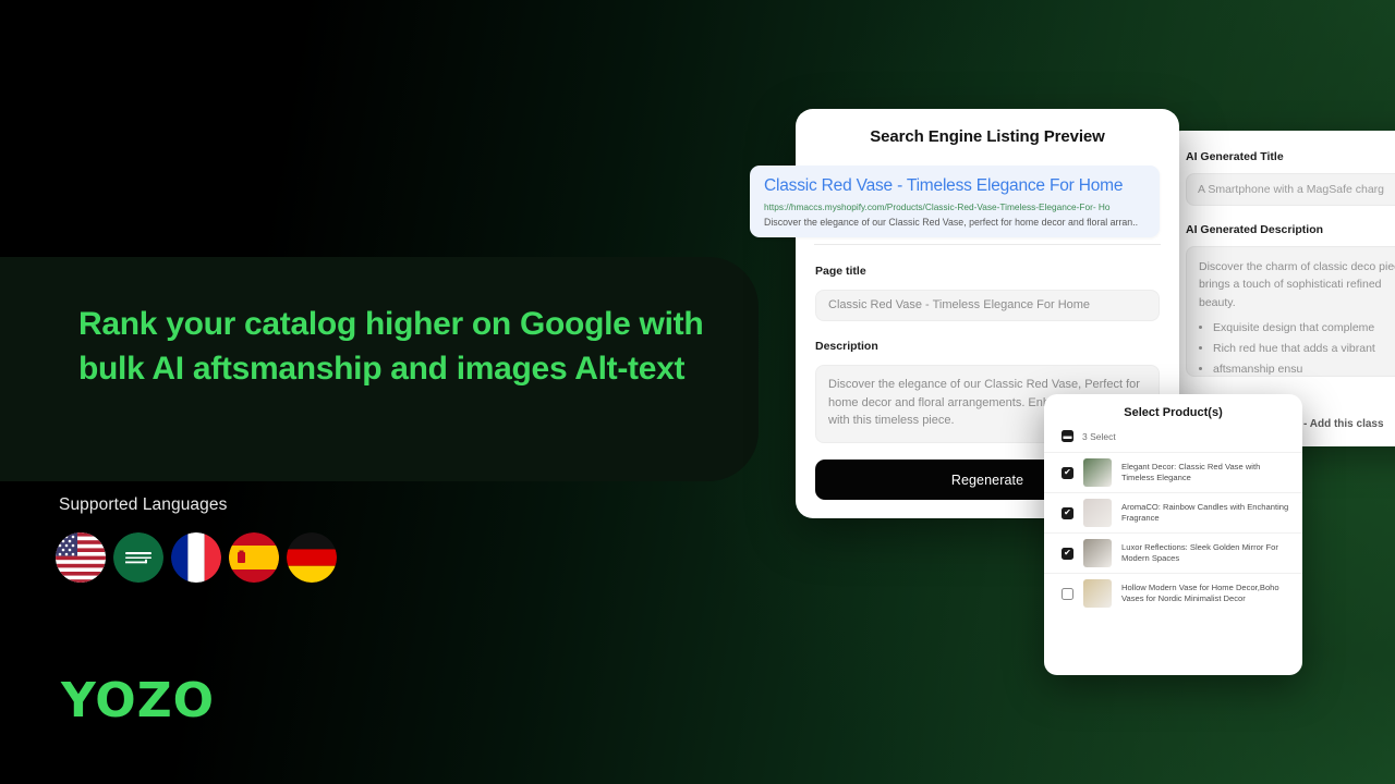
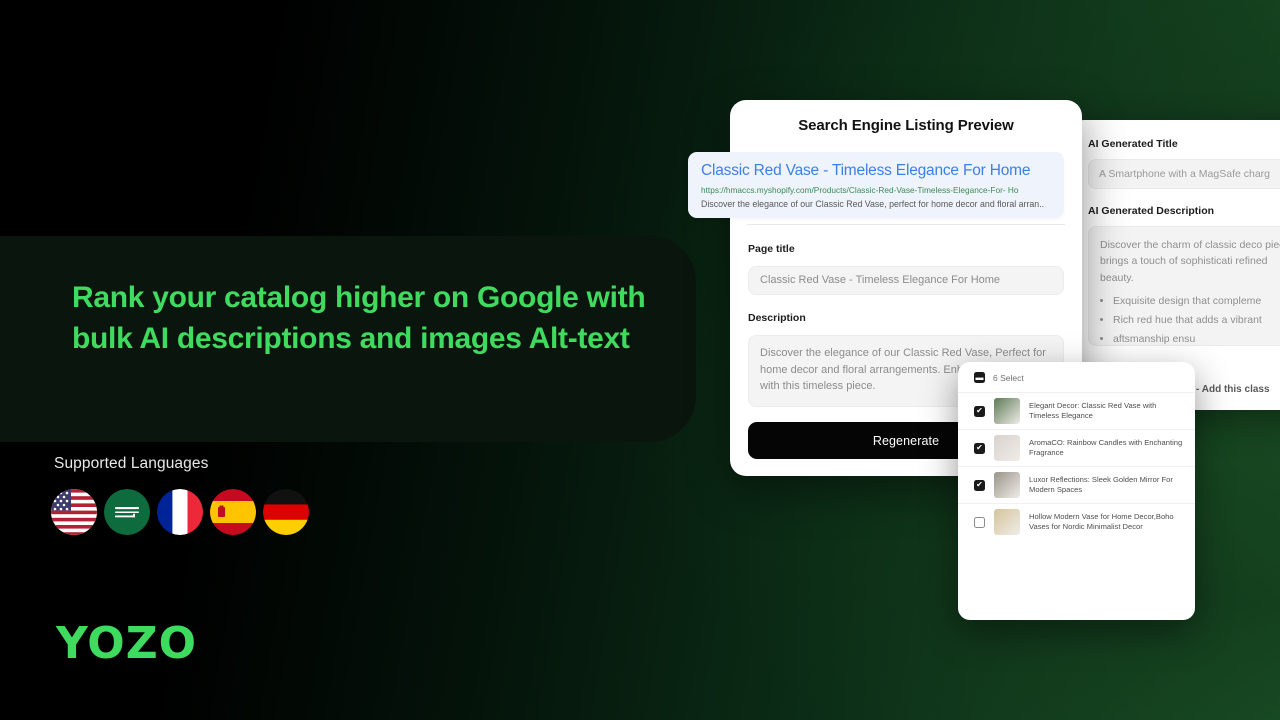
- Rank your catalog higher on Google with bulk AI aftsmanship and images Alt-text
+ Rank your catalog higher on Google with bulk AI descriptions and images Alt-text
  Supported Languages
  YOZO
  AI Generated Title
  A Smartphone with a MagSafe charg
  AI Generated Description
  Discover the charm of classic deco pie brings a touch of sophisticati refined beauty.
  Exquisite design that compleme
  Rich red hue that adds a vibrant
  aftsmanship ensu
  - Add this class
  Search Engine Listing Preview
  Classic Red Vase - Timeless Elegance For Home
  https://hmaccs.myshopify.com/Products/Classic-Red-Vase-Timeless-Elegance-For- Ho
  Discover the elegance of our Classic Red Vase, perfect for home decor and floral arran..
  Page title
  Classic Red Vase - Timeless Elegance For Home
  Description
  Discover the elegance of our Classic Red Vase, Perfect for home decor and floral arrangements. En with this timeless piece.
  Regenerate
- Select Product(s)
  ▬
- 3 Select
+ 6 Select
  ✔
  Elegant Decor: Classic Red Vase with Timeless Elegance
  ✔
  AromaCO: Rainbow Candles with Enchanting Fragrance
  ✔
  Luxor Reflections: Sleek Golden Mirror For Modern Spaces
  Hollow Modern Vase for Home Decor,Boho Vases for Nordic Minimalist Decor
